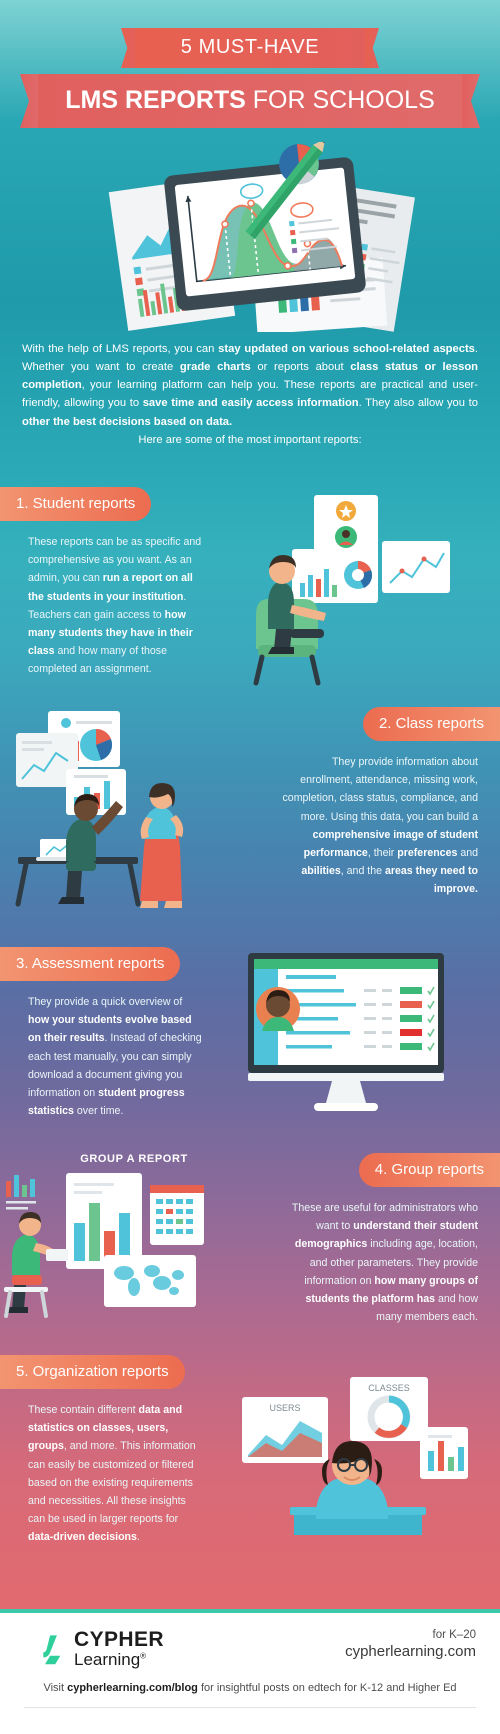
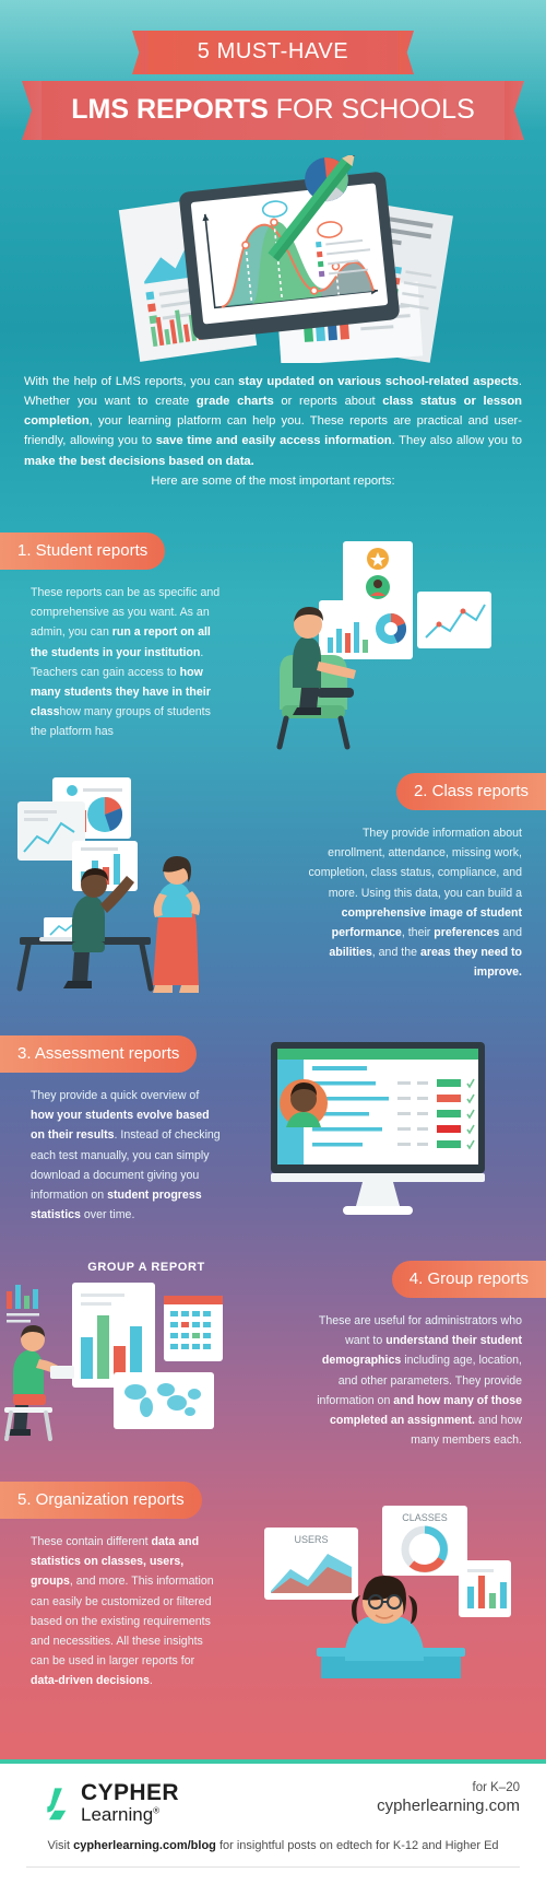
  5 MUST-HAVE
  LMS REPORTS FOR SCHOOLS
- With the help of LMS reports, you can stay updated on various school-related aspects. Whether you want to create grade charts or reports about class status or lesson completion, your learning platform can help you. These reports are practical and user-friendly, allowing you to save time and easily access information. They also allow you to other the best decisions based on data.
+ With the help of LMS reports, you can stay updated on various school-related aspects. Whether you want to create grade charts or reports about class status or lesson completion, your learning platform can help you. These reports are practical and user-friendly, allowing you to save time and easily access information. They also allow you to make the best decisions based on data.
  Here are some of the most important reports:
  1. Student reports
- These reports can be as specific and comprehensive as you want. As an admin, you can run a report on all the students in your institution. Teachers can gain access to how many students they have in their class and how many of those completed an assignment.
+ These reports can be as specific and comprehensive as you want. As an admin, you can run a report on all the students in your institution. Teachers can gain access to how many students they have in their classhow many groups of students the platform has
  2. Class reports
  They provide information about enrollment, attendance, missing work, completion, class status, compliance, and more. Using this data, you can build a comprehensive image of student performance, their preferences and abilities, and the areas they need to improve.
  3. Assessment reports
  They provide a quick overview of how your students evolve based on their results. Instead of checking each test manually, you can simply download a document giving you information on student progress statistics over time.
  GROUP A REPORT
  4. Group reports
- These are useful for administrators who want to understand their student demographics including age, location, and other parameters. They provide information on how many groups of students the platform has and how many members each.
+ These are useful for administrators who want to understand their student demographics including age, location, and other parameters. They provide information on and how many of those completed an assignment. and how many members each.
  5. Organization reports
  These contain different data and statistics on classes, users, groups, and more. This information can easily be customized or filtered based on the existing requirements and necessities. All these insights can be used in larger reports for data-driven decisions.
  USERS
  CLASSES
  CYPHER
  Learning®
  for K–20
  cypherlearning.com
  Visit cypherlearning.com/blog for insightful posts on edtech for K-12 and Higher Ed
